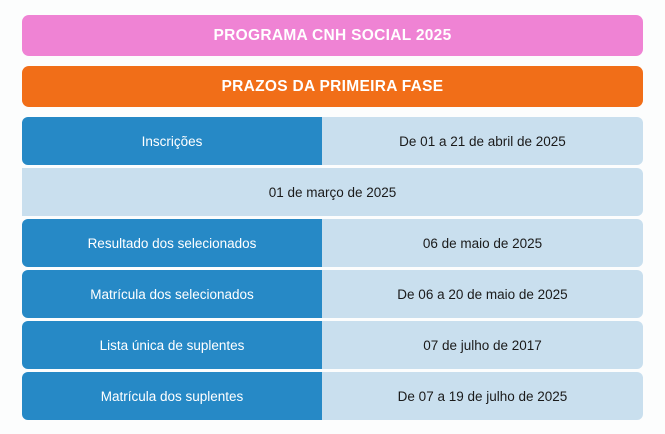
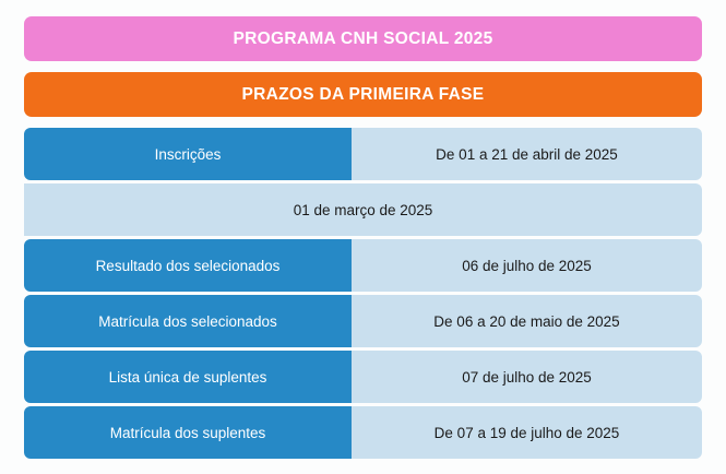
  PROGRAMA CNH SOCIAL 2025
  PRAZOS DA PRIMEIRA FASE
  Inscrições
  De 01 a 21 de abril de 2025
  01 de março de 2025
  Resultado dos selecionados
- 06 de maio de 2025
+ 06 de julho de 2025
  Matrícula dos selecionados
  De 06 a 20 de maio de 2025
  Lista única de suplentes
- 07 de julho de 2017
+ 07 de julho de 2025
  Matrícula dos suplentes
  De 07 a 19 de julho de 2025
